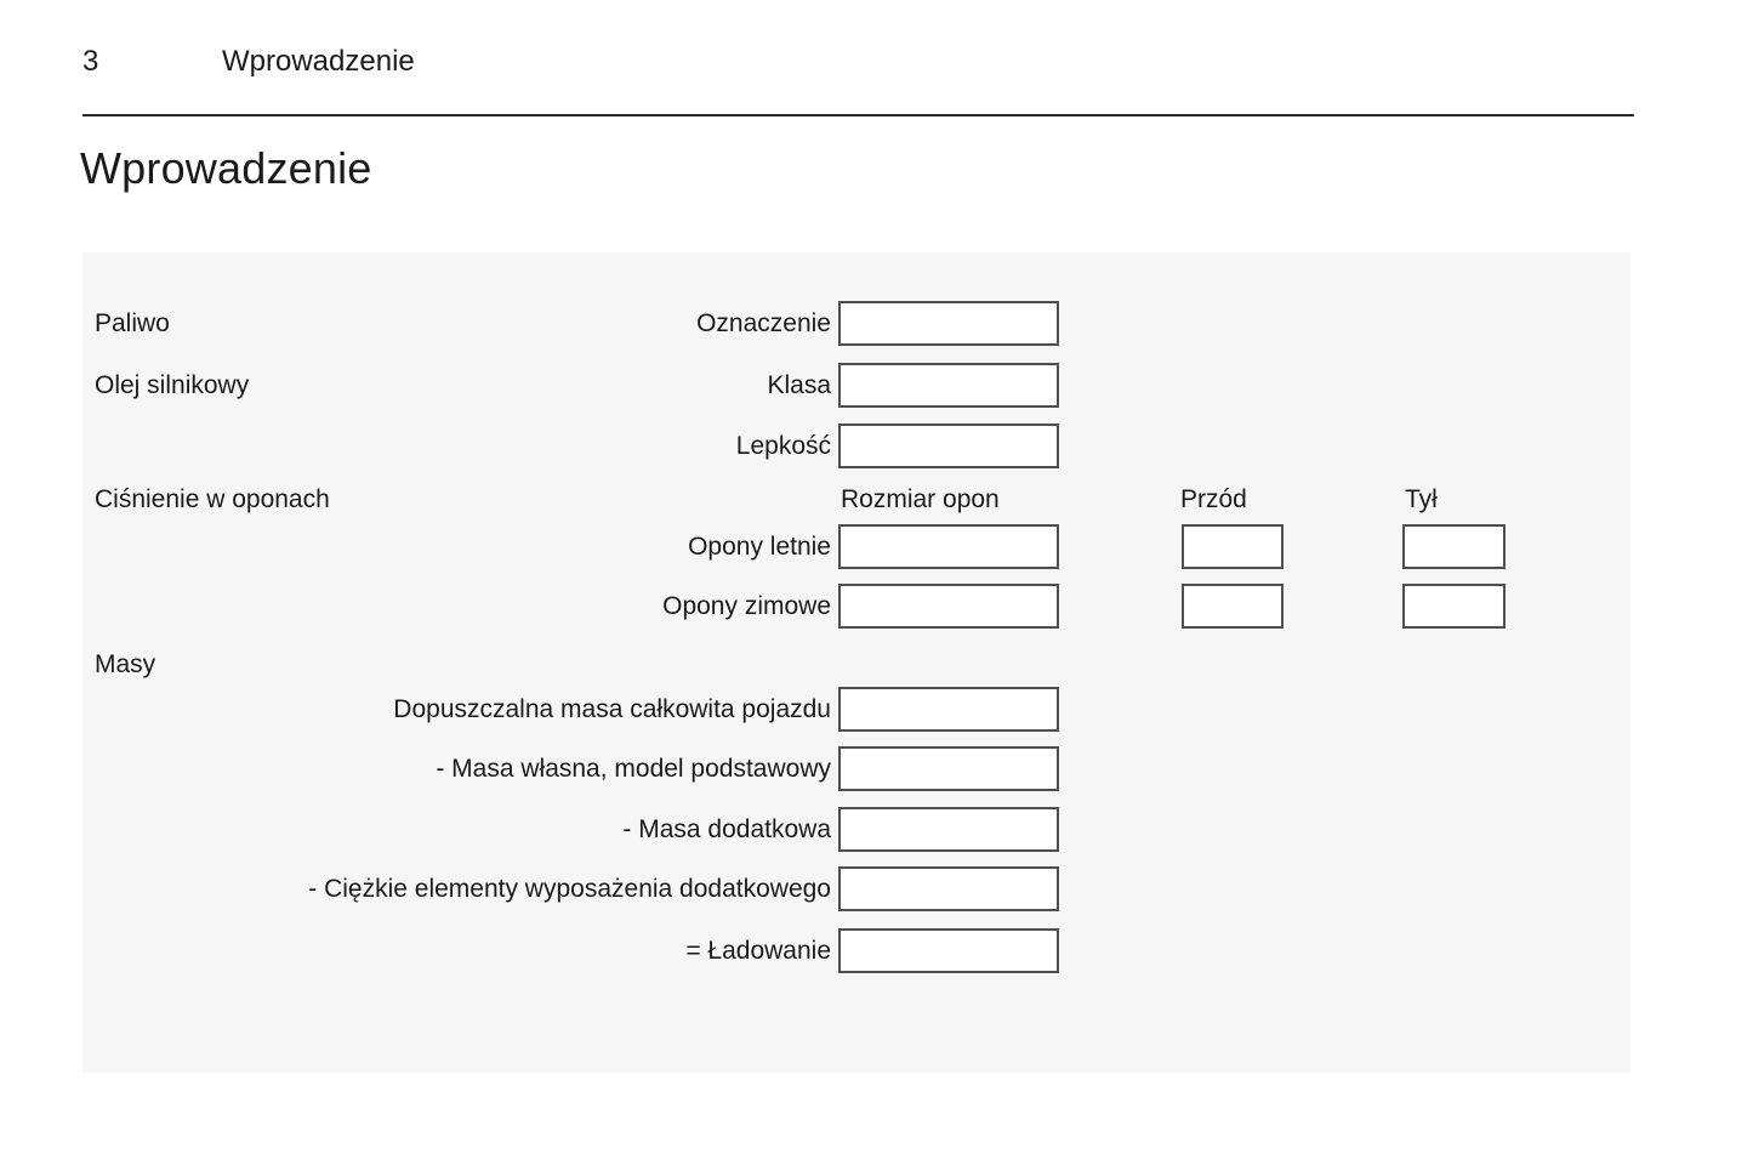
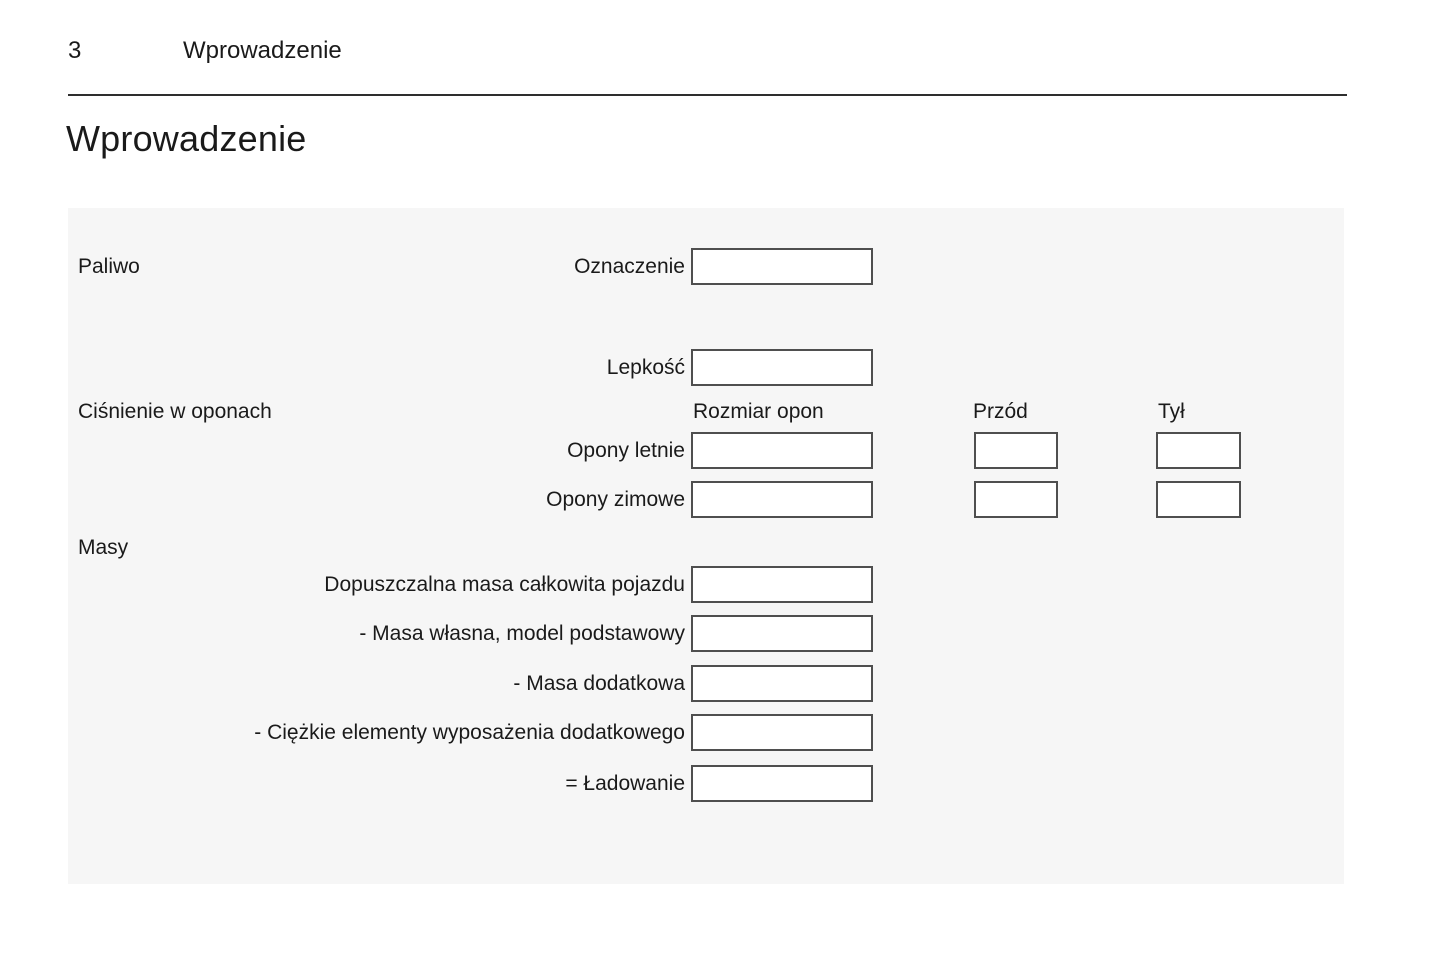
  3
  Wprowadzenie
  Wprowadzenie
  Paliwo
  Oznaczenie
- Olej silnikowy
- Klasa
  Lepkość
  Ciśnienie w oponach
  Rozmiar opon
  Przód
  Tył
  Opony letnie
  Opony zimowe
  Masy
  Dopuszczalna masa całkowita pojazdu
  - Masa własna, model podstawowy
  - Masa dodatkowa
  - Ciężkie elementy wyposażenia dodatkowego
  = Ładowanie
